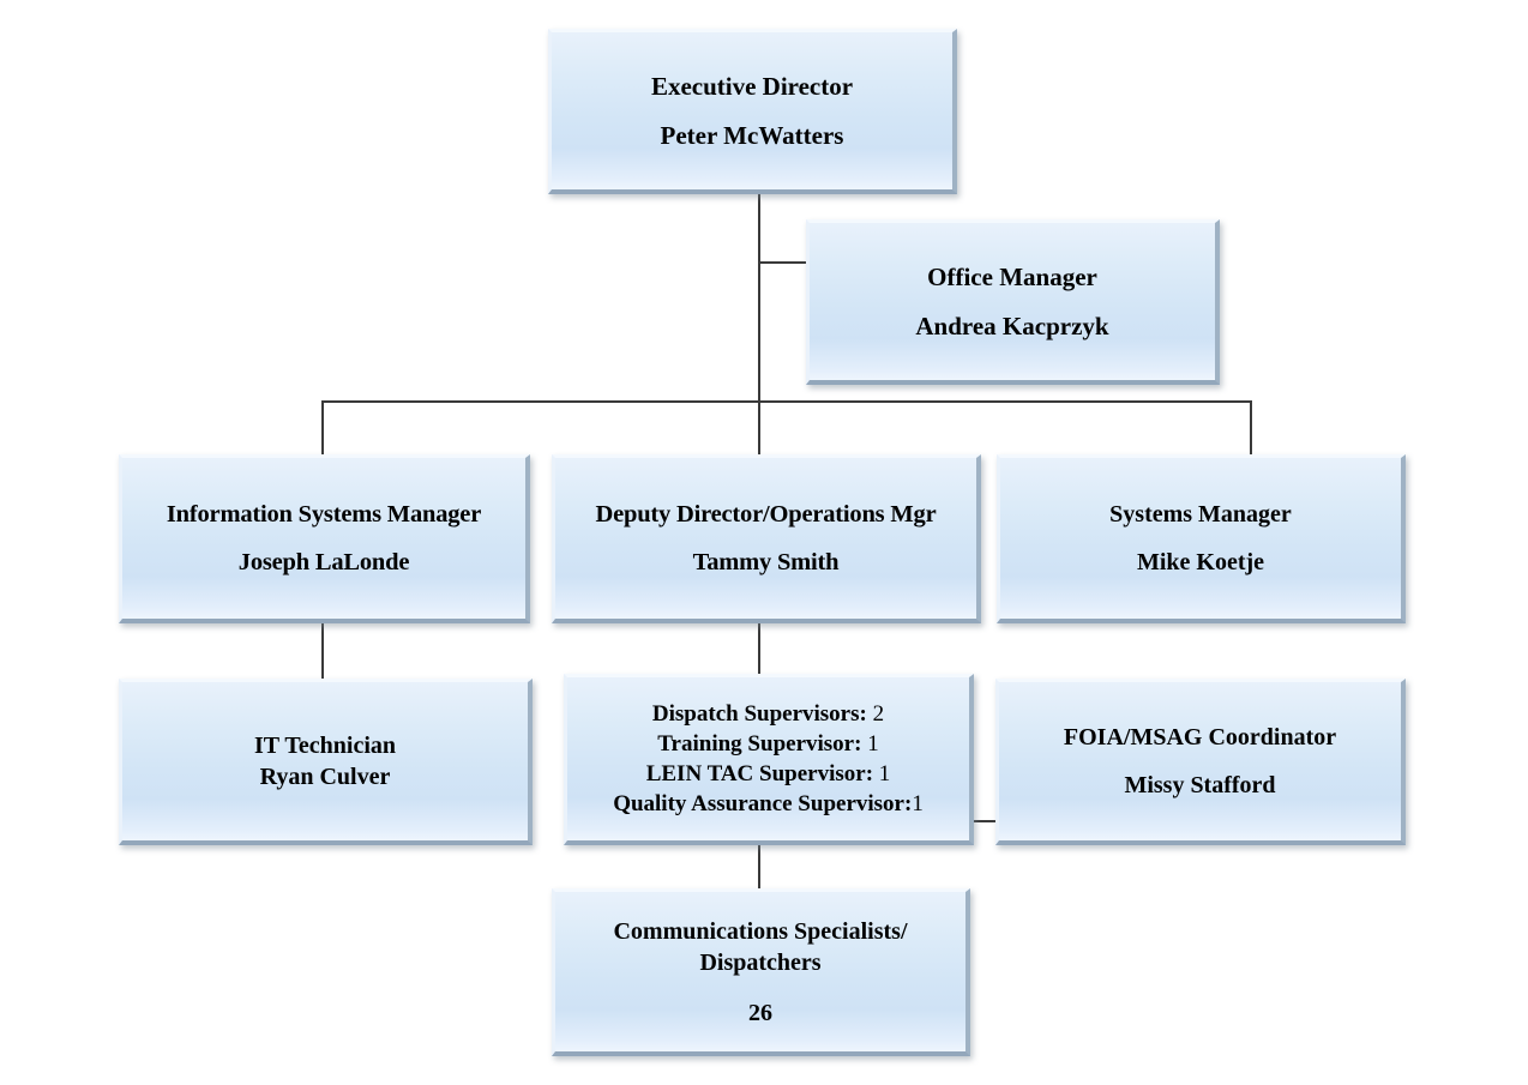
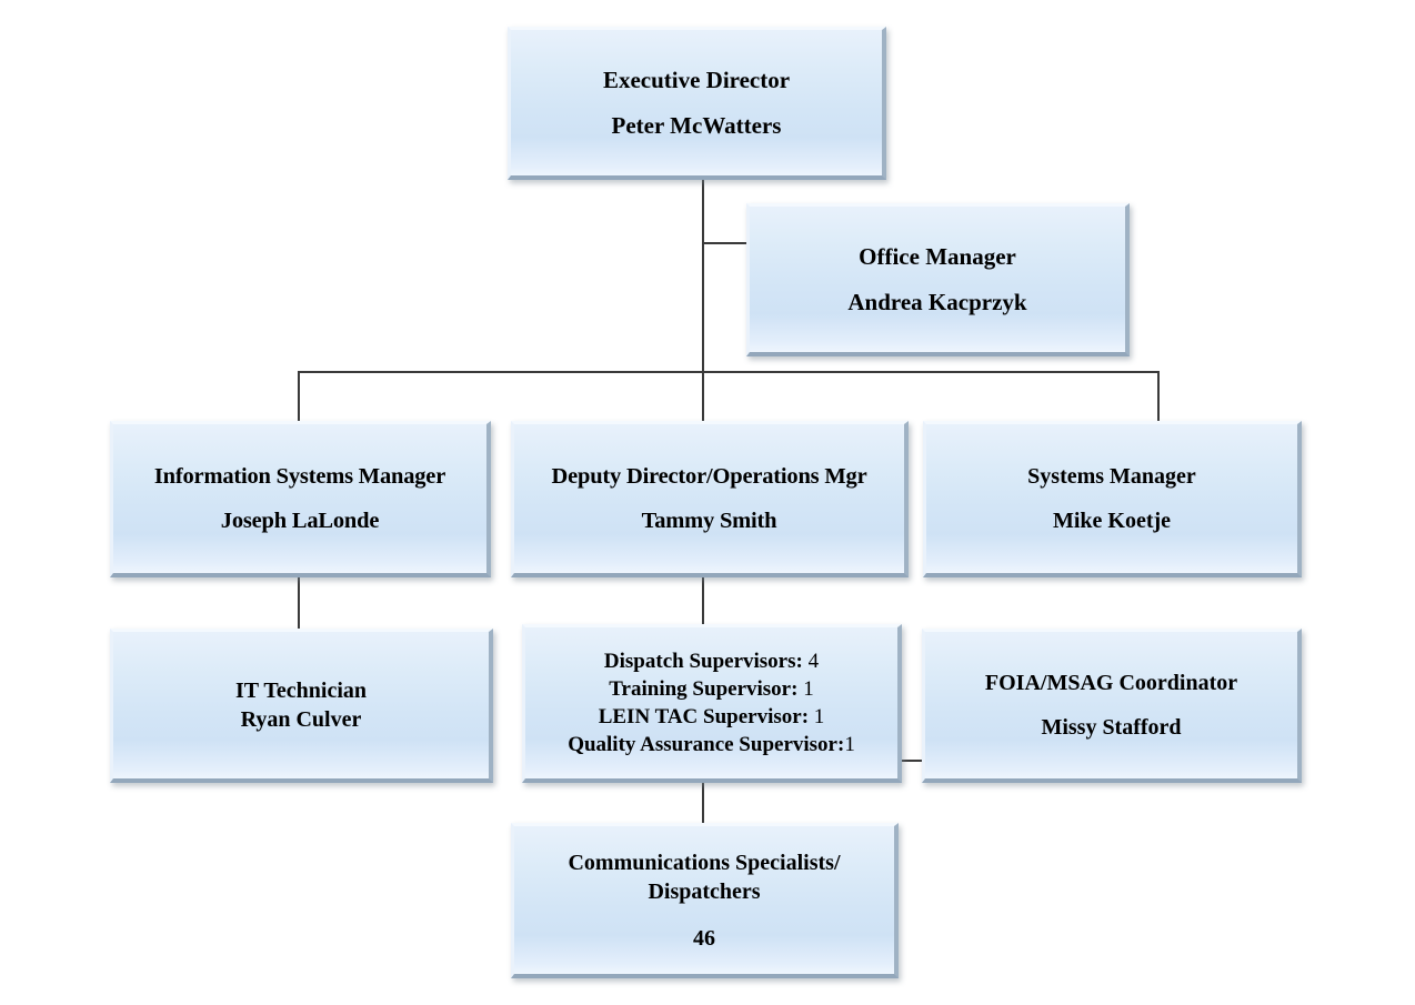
  Executive Director
  Peter McWatters
  Office Manager
  Andrea Kacprzyk
  Information Systems Manager
  Joseph LaLonde
  Deputy Director/Operations Mgr
  Tammy Smith
  Systems Manager
  Mike Koetje
  IT Technician
  Ryan Culver
- Dispatch Supervisors: 2
+ Dispatch Supervisors: 4
  Training Supervisor: 1
  LEIN TAC Supervisor: 1
  Quality Assurance Supervisor:1
  FOIA/MSAG Coordinator
  Missy Stafford
  Communications Specialists/
  Dispatchers
- 26
+ 46
